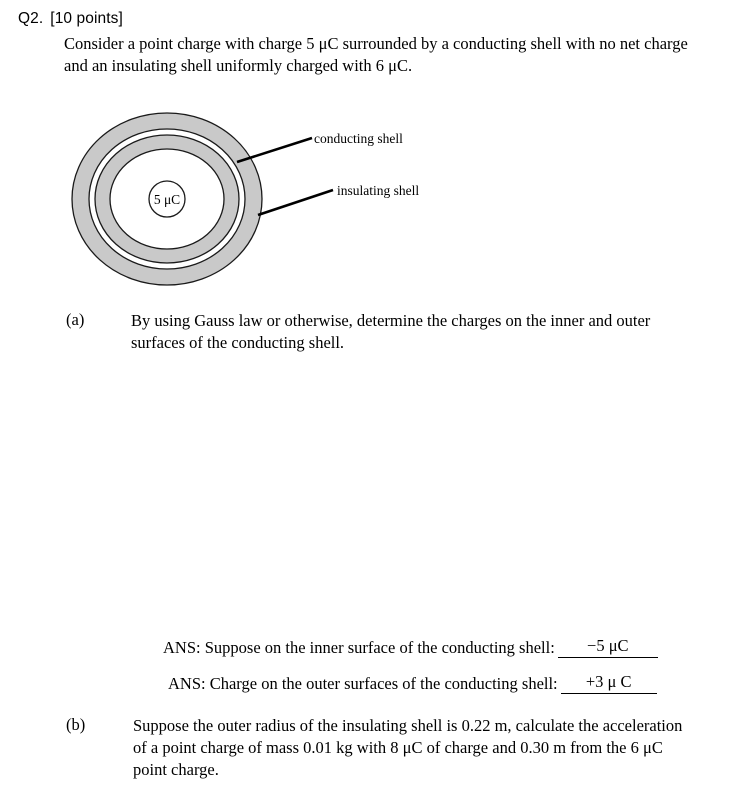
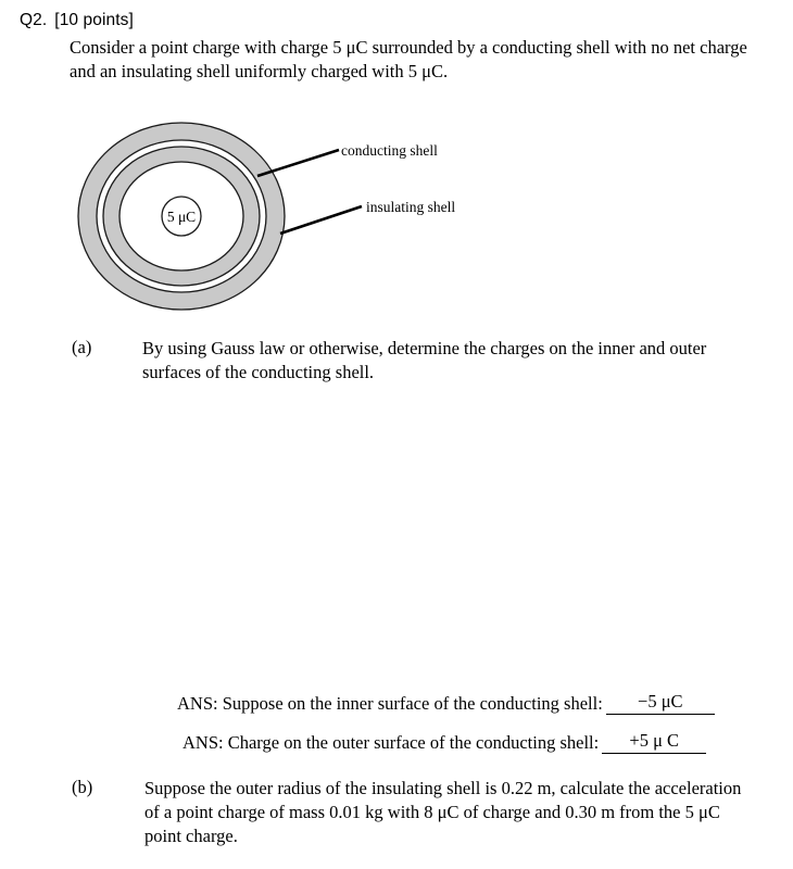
  Q2. [10 points]
- Consider a point charge with charge 5 μC surrounded by a conducting shell with no net charge and an insulating shell uniformly charged with 6 μC.
+ Consider a point charge with charge 5 μC surrounded by a conducting shell with no net charge and an insulating shell uniformly charged with 5 μC.
  5 μC
  conducting shell
  insulating shell
  (a)
  By using Gauss law or otherwise, determine the charges on the inner and outer surfaces of the conducting shell.
  ANS: Suppose on the inner surface of the conducting shell:
  −5 μC
- ANS: Charge on the outer surfaces of the conducting shell:
+ ANS: Charge on the outer surface of the conducting shell:
- +3 μ C
+ +5 μ C
  (b)
- Suppose the outer radius of the insulating shell is 0.22 m, calculate the acceleration of a point charge of mass 0.01 kg with 8 μC of charge and 0.30 m from the 6 μC point charge.
+ Suppose the outer radius of the insulating shell is 0.22 m, calculate the acceleration of a point charge of mass 0.01 kg with 8 μC of charge and 0.30 m from the 5 μC point charge.
